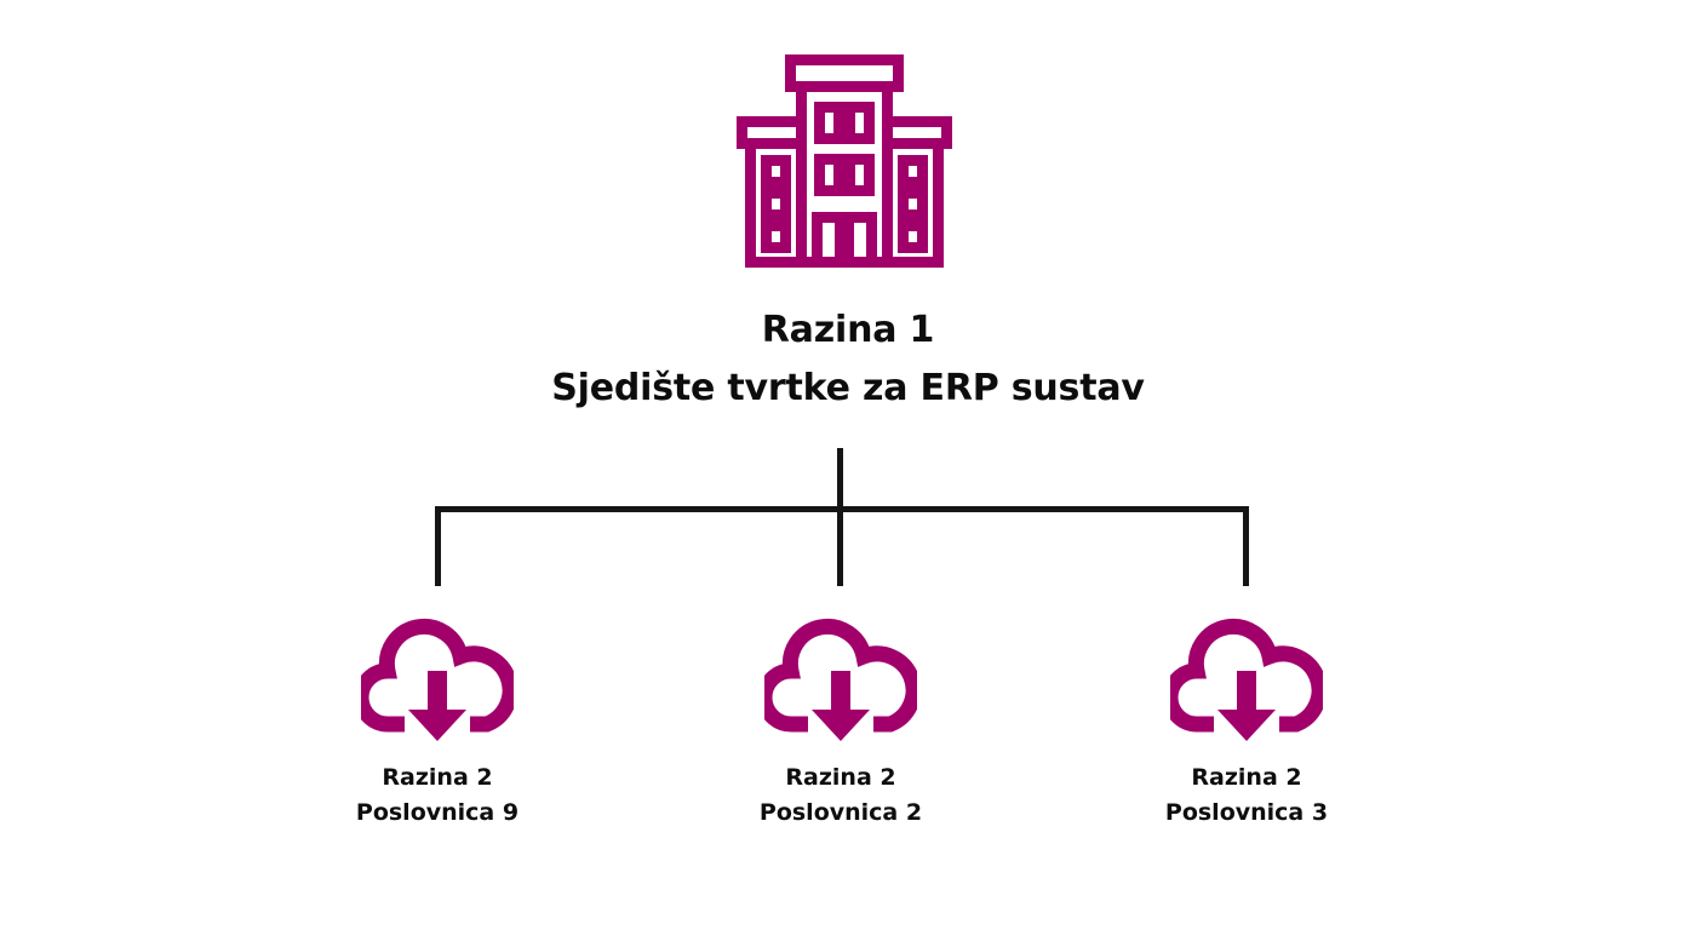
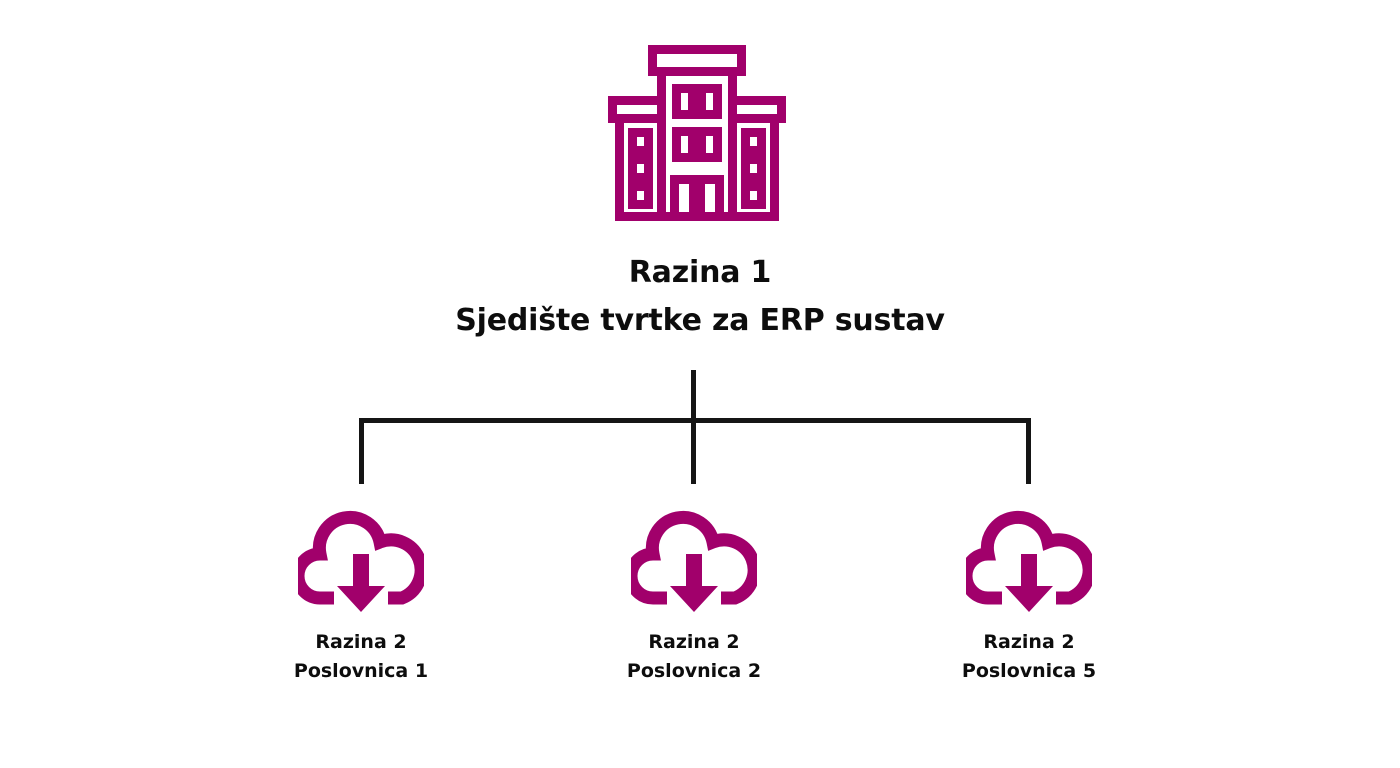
  Razina 1
  Sjedište tvrtke za ERP sustav
  Razina 2
- Poslovnica 9
+ Poslovnica 1
  Razina 2
  Poslovnica 2
  Razina 2
- Poslovnica 3
+ Poslovnica 5
